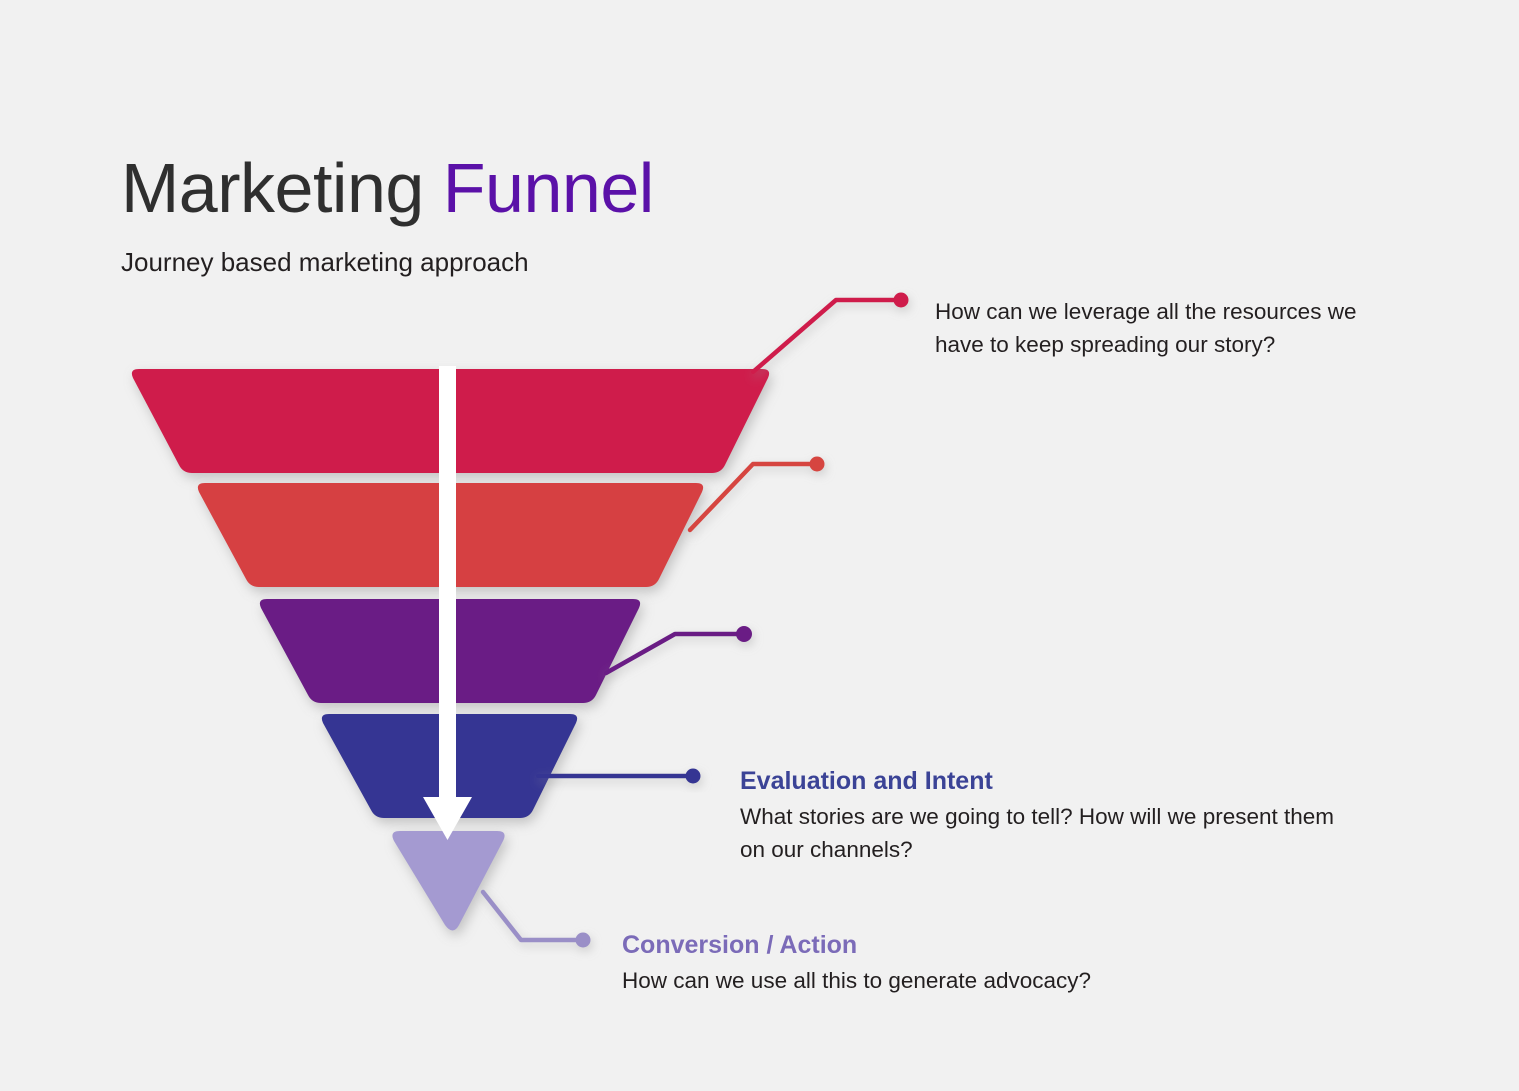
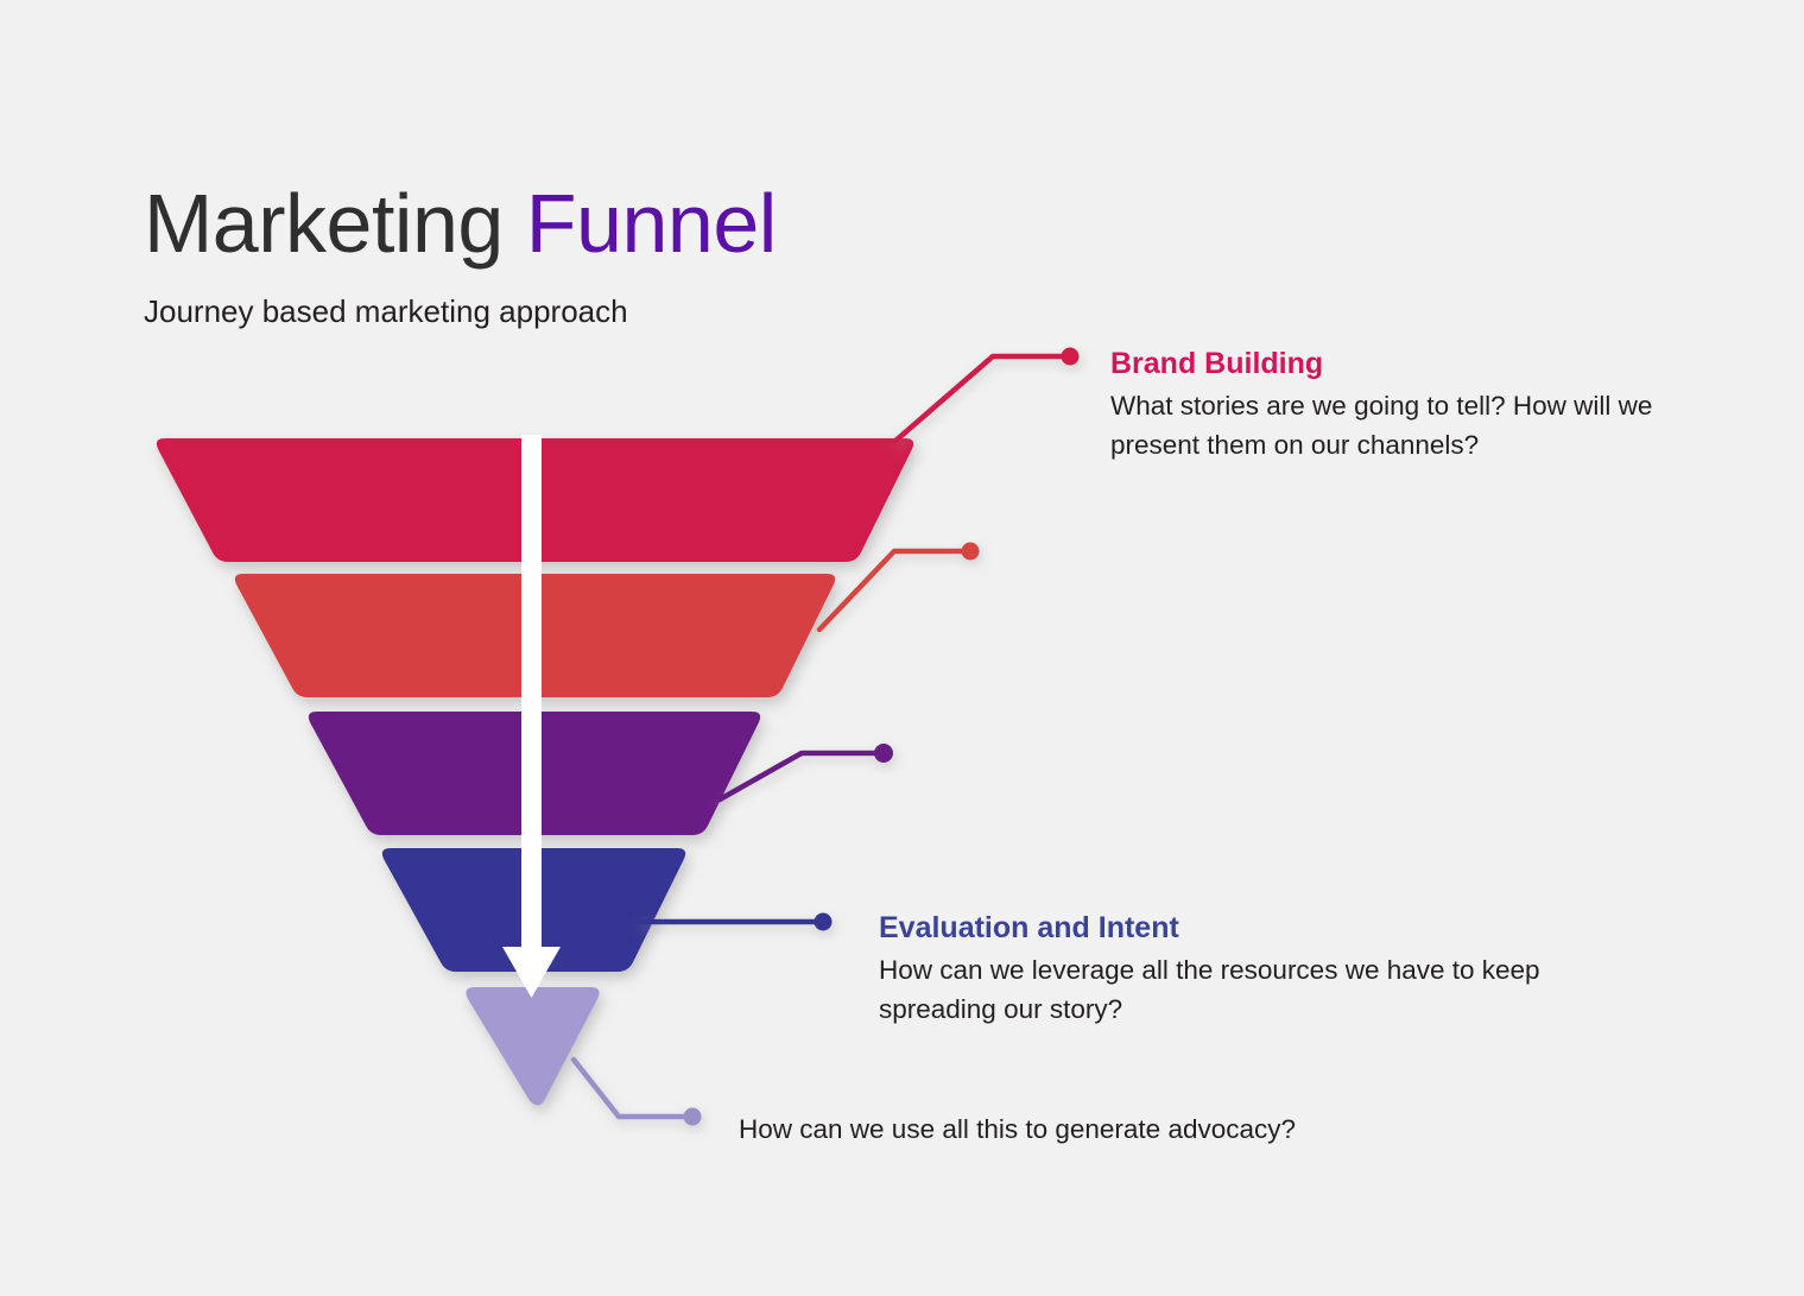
  Marketing Funnel
  Journey based marketing approach
+ Brand Building
- How can we leverage all the resources we have to keep spreading our story?
+ What stories are we going to tell? How will we present them on our channels?
  Evaluation and Intent
- What stories are we going to tell? How will we present them on our channels?
+ How can we leverage all the resources we have to keep spreading our story?
- Conversion / Action
  How can we use all this to generate advocacy?
